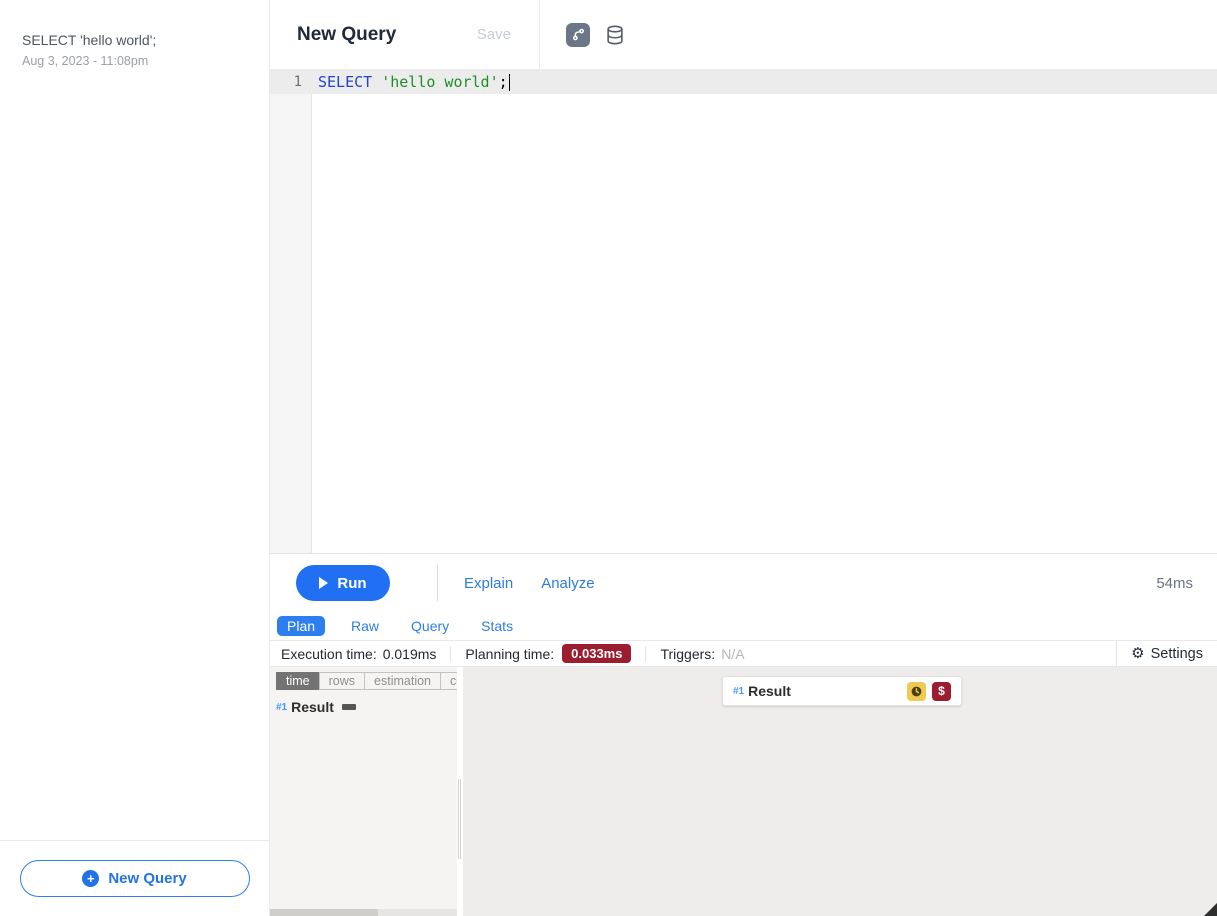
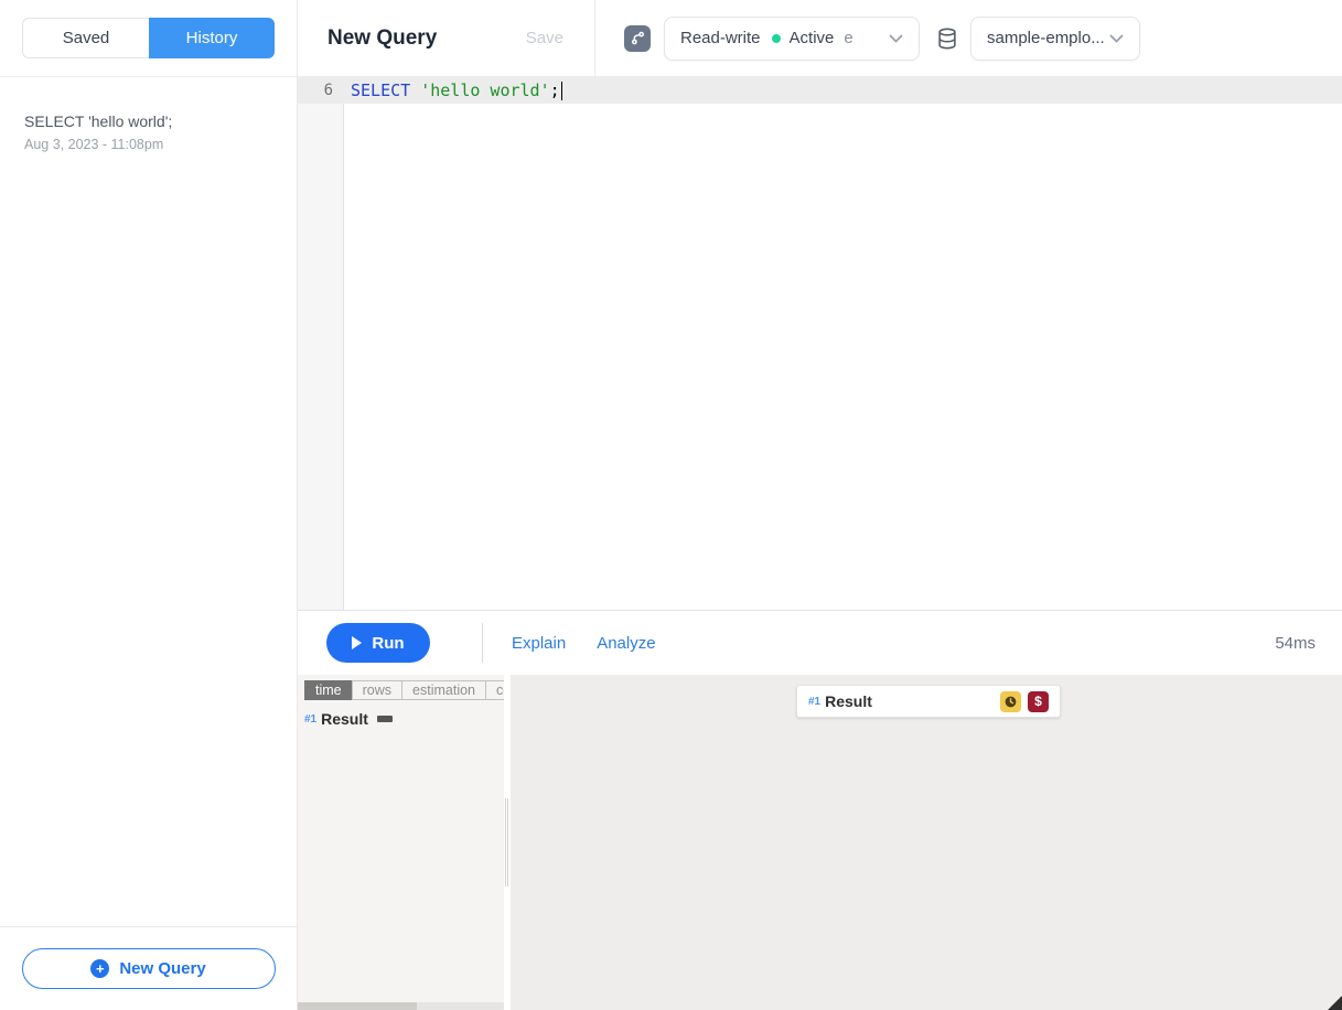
+ Saved
+ History
  SELECT 'hello world';
  Aug 3, 2023 - 11:08pm
  +
  New Query
  New Query
  Save
+ Read-write
+ Active
+ e
+ sample-emplo...
- 1
+ 6
  SELECT 'hello world';
  Run
  Explain
  Analyze
  54ms
- Plan
- Raw
- Query
- Stats
- Execution time:
- 0.019ms
- Planning time:
- 0.033ms
- Triggers:
- N/A
- ⚙
- Settings
  time
  rows
  estimation
  #1
  Result
  #1
  Result
  $
